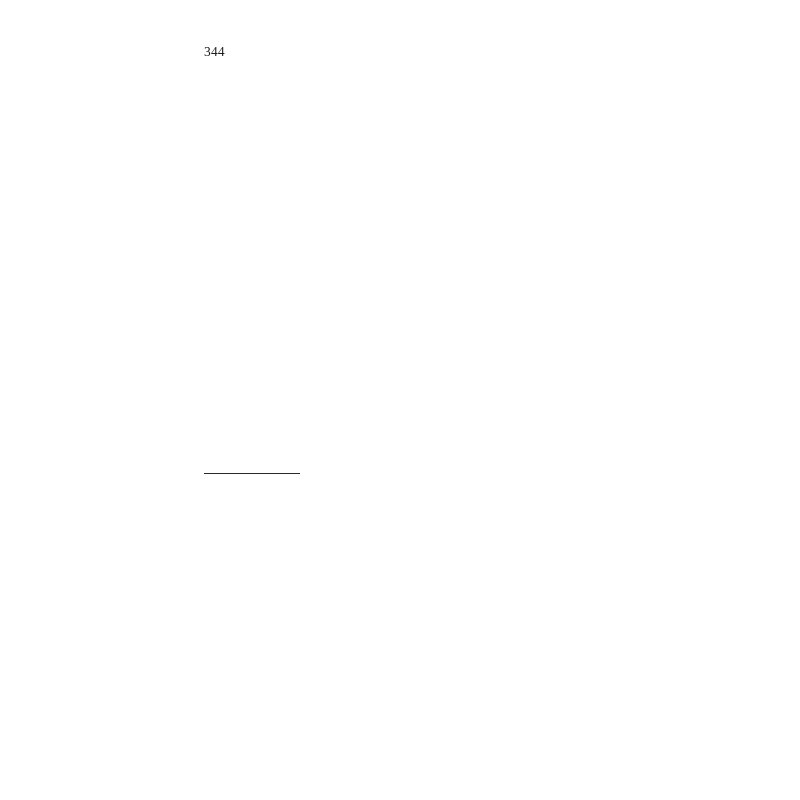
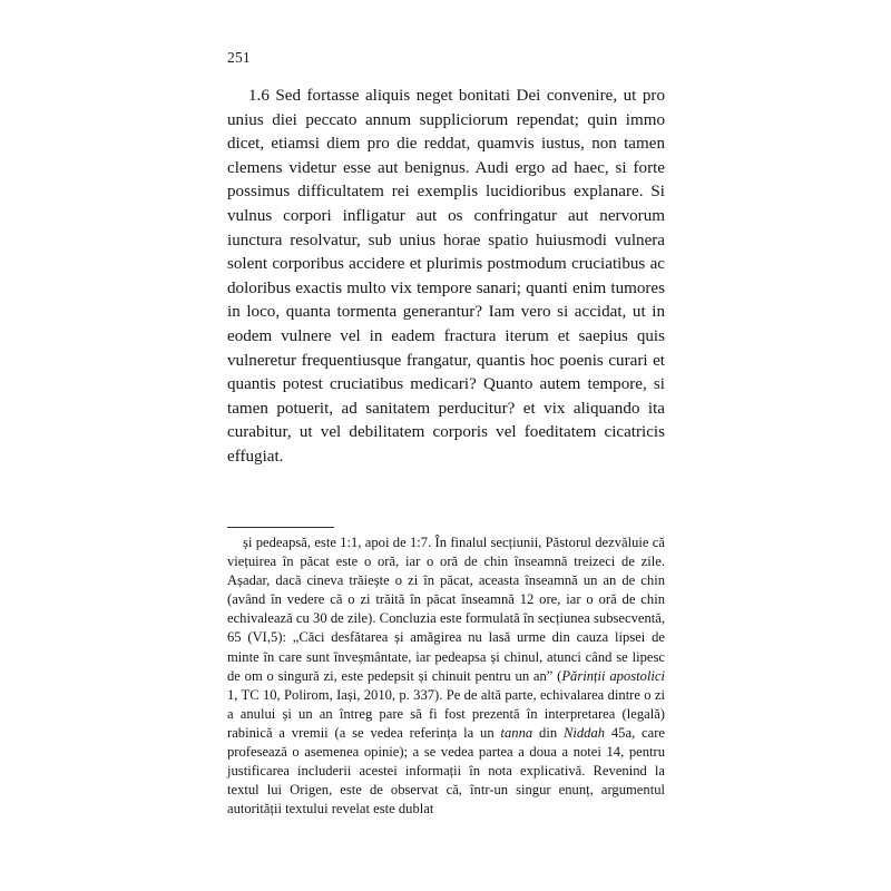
- 344
+ 251
+ 1.6 Sed fortasse aliquis neget bonitati Dei convenire, ut pro unius diei peccato annum suppliciorum rependat; quin immo dicet, etiamsi diem pro die reddat, quamvis iustus, non tamen clemens videtur esse aut benignus. Audi ergo ad haec, si forte possimus difficultatem rei exemplis lucidioribus explanare. Si vulnus corpori infligatur aut os confringatur aut nervorum iunctura resolvatur, sub unius horae spatio huiusmodi vulnera solent corporibus accidere et plurimis postmodum cruciatibus ac doloribus exactis multo vix tempore sanari; quanti enim tumores in loco, quanta tormenta generantur? Iam vero si accidat, ut in eodem vulnere vel in eadem fractura iterum et saepius quis vulneretur frequentiusque frangatur, quantis hoc poenis curari et quantis potest cruciatibus medicari? Quanto autem tempore, si tamen potuerit, ad sanitatem perducitur? et vix aliquando ita curabitur, ut vel debilitatem corporis vel foeditatem cicatricis effugiat.
+ și pedeapsă, este 1:1, apoi de 1:7. În finalul secțiunii, Păstorul dezvăluie că viețuirea în păcat este o oră, iar o oră de chin înseamnă treizeci de zile. Așadar, dacă cineva trăiește o zi în păcat, aceasta înseamnă un an de chin (având în vedere că o zi trăită în păcat înseamnă 12 ore, iar o oră de chin echivalează cu 30 de zile). Concluzia este formulată în secțiunea subsecventă, 65 (VI,5): „Căci desfătarea și amăgirea nu lasă urme din cauza lipsei de minte în care sunt înveșmântate, iar pedeapsa și chinul, atunci când se lipesc de om o singură zi, este pedepsit și chinuit pentru un an” (Părinții apostolici 1, TC 10, Polirom, Iași, 2010, p. 337). Pe de altă parte, echivalarea dintre o zi a anului și un an întreg pare să fi fost prezentă în interpretarea (legală) rabinică a vremii (a se vedea referința la un tanna din Niddah 45a, care profesează o asemenea opinie); a se vedea partea a doua a notei 14, pentru justificarea includerii acestei informații în nota explicativă. Revenind la textul lui Origen, este de observat că, într-un singur enunț, argumentul autorității textului revelat este dublat
